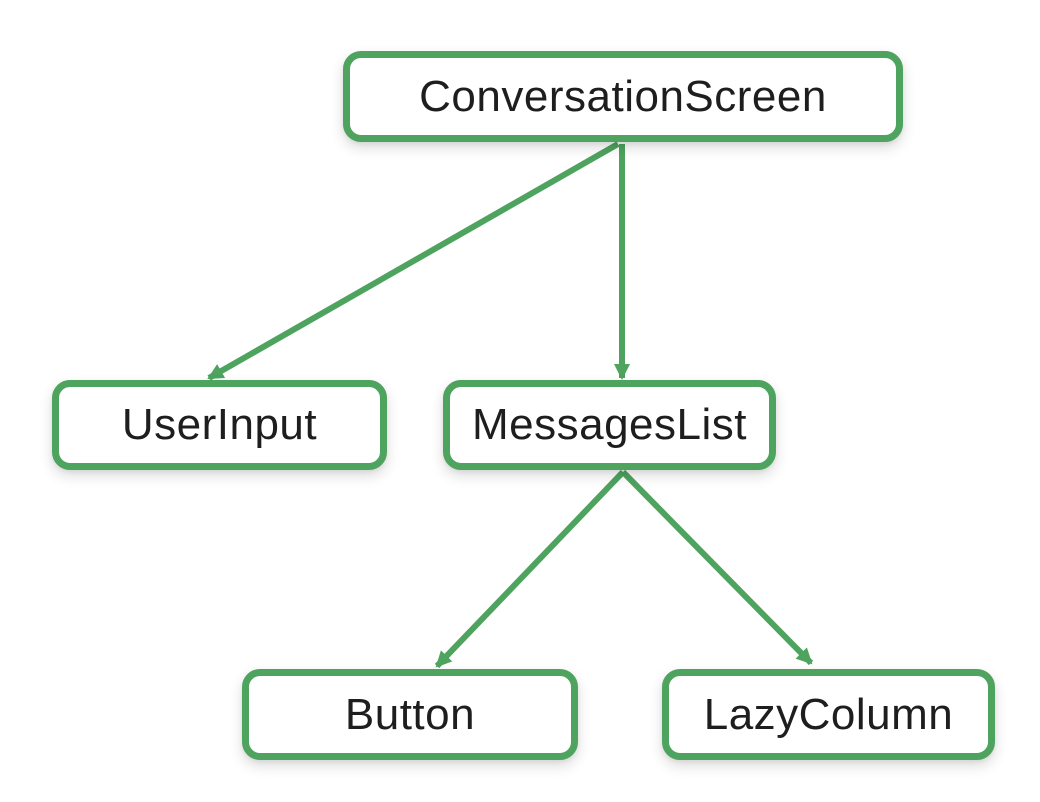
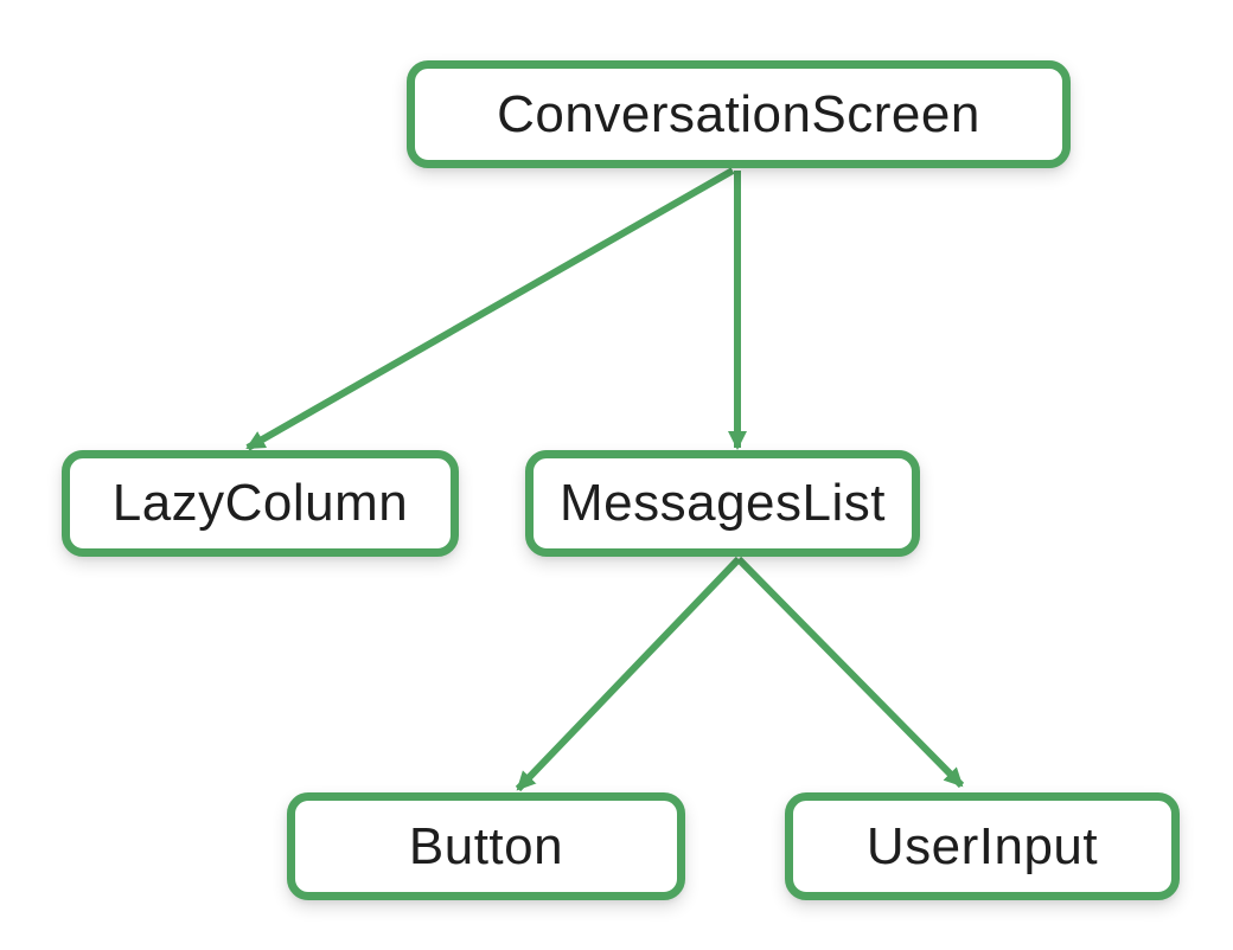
  ConversationScreen
- UserInput
+ LazyColumn
  MessagesList
  Button
- LazyColumn
+ UserInput
